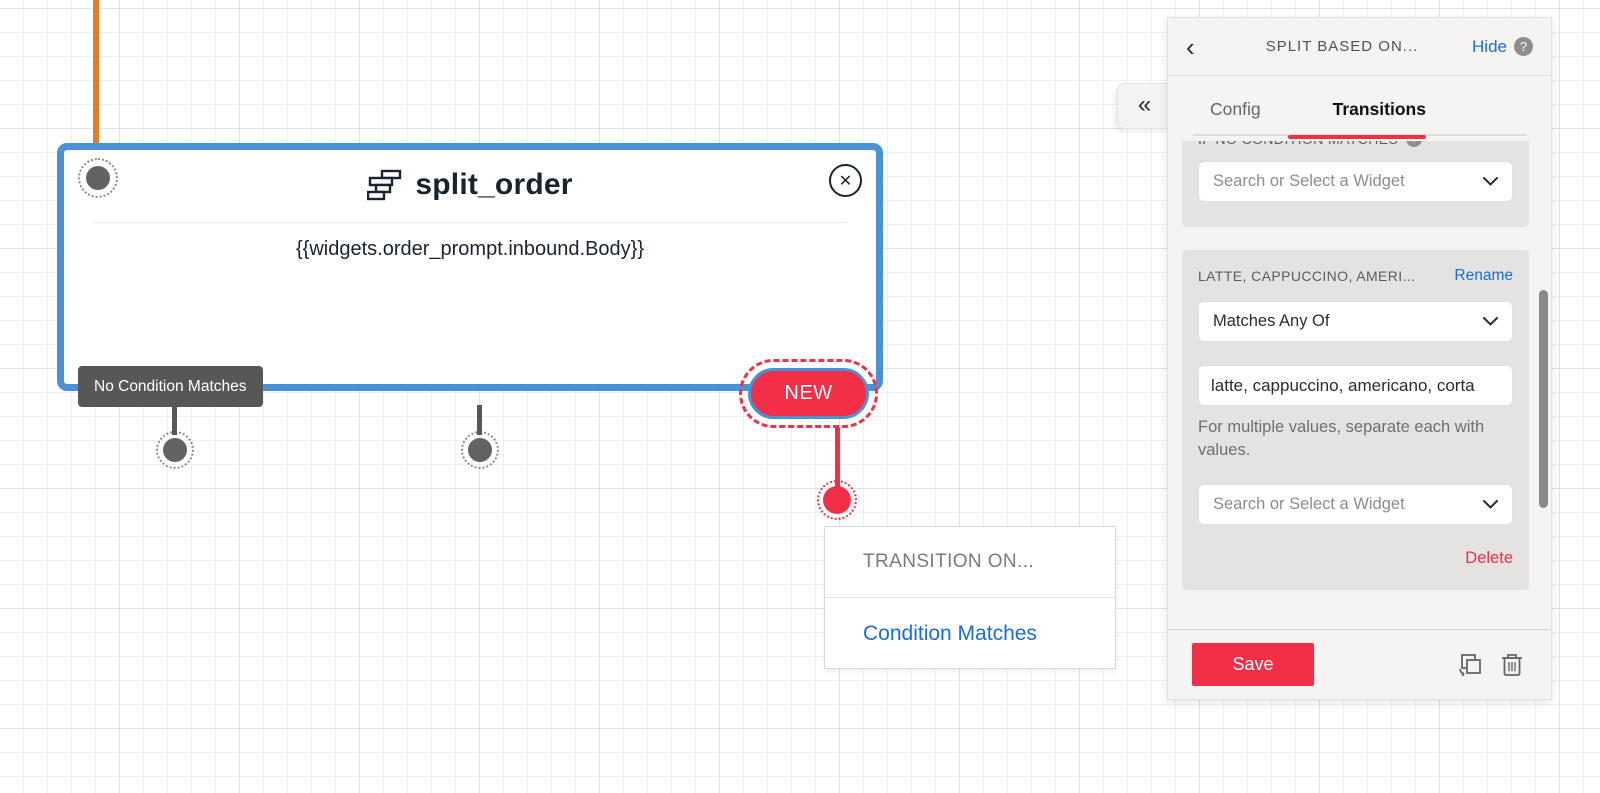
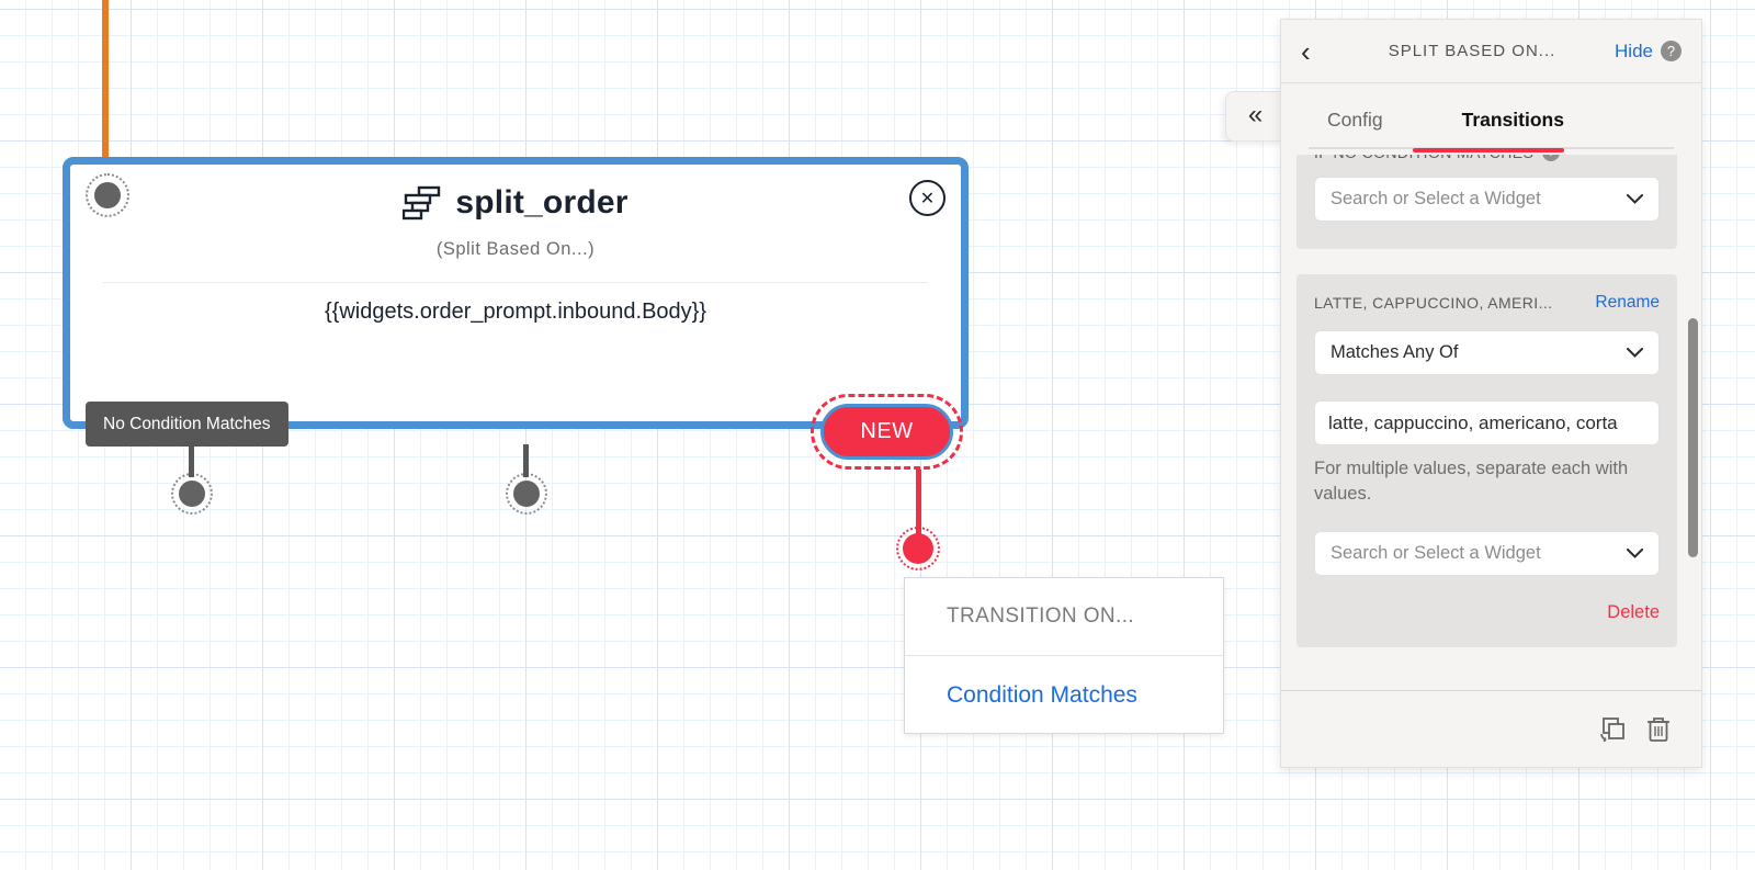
  ✕
  split_order
+ (Split Based On...)
  {{widgets.order_prompt.inbound.Body}}
  No Condition Matches
  NEW
  TRANSITION ON...
  Condition Matches
  «
  ‹
  SPLIT BASED ON...
  Hide
  ?
  Config
  Transitions
  Search or Select a Widget
  LATTE, CAPPUCCINO, AMERI...
  Rename
  Matches Any Of
  latte, cappuccino, americano, corta
  For multiple values, separate each with values.
  Search or Select a Widget
  Delete
- Save
